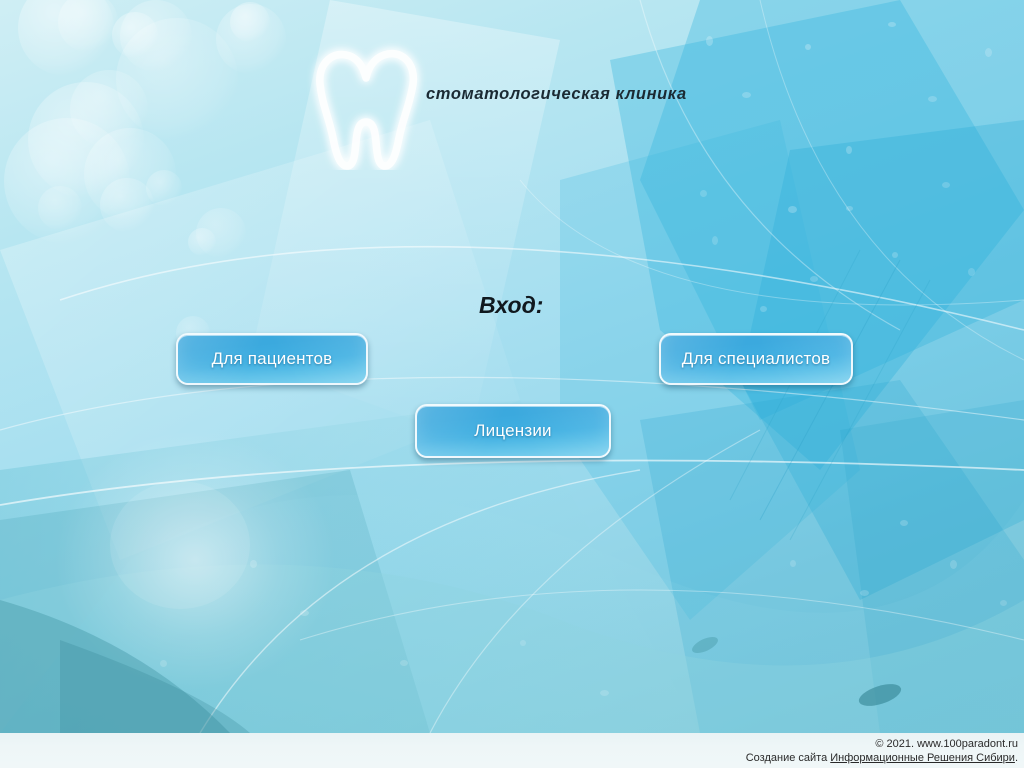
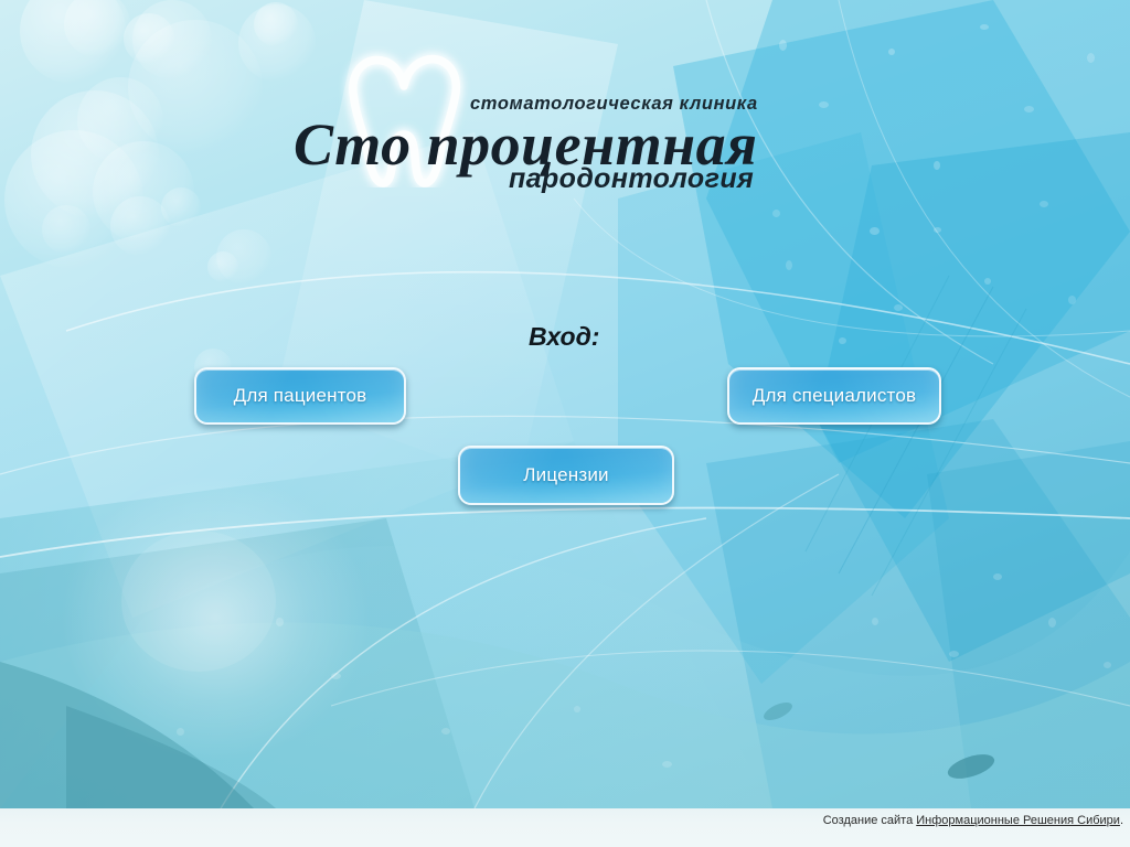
  стоматологическая клиника
+ Сто процентная
+ пародонтология
  Вход:
  Для пациентов
  Для специалистов
  Лицензии
- © 2021. www.100paradont.ru
  Создание сайта Информационные Решения Сибири.
